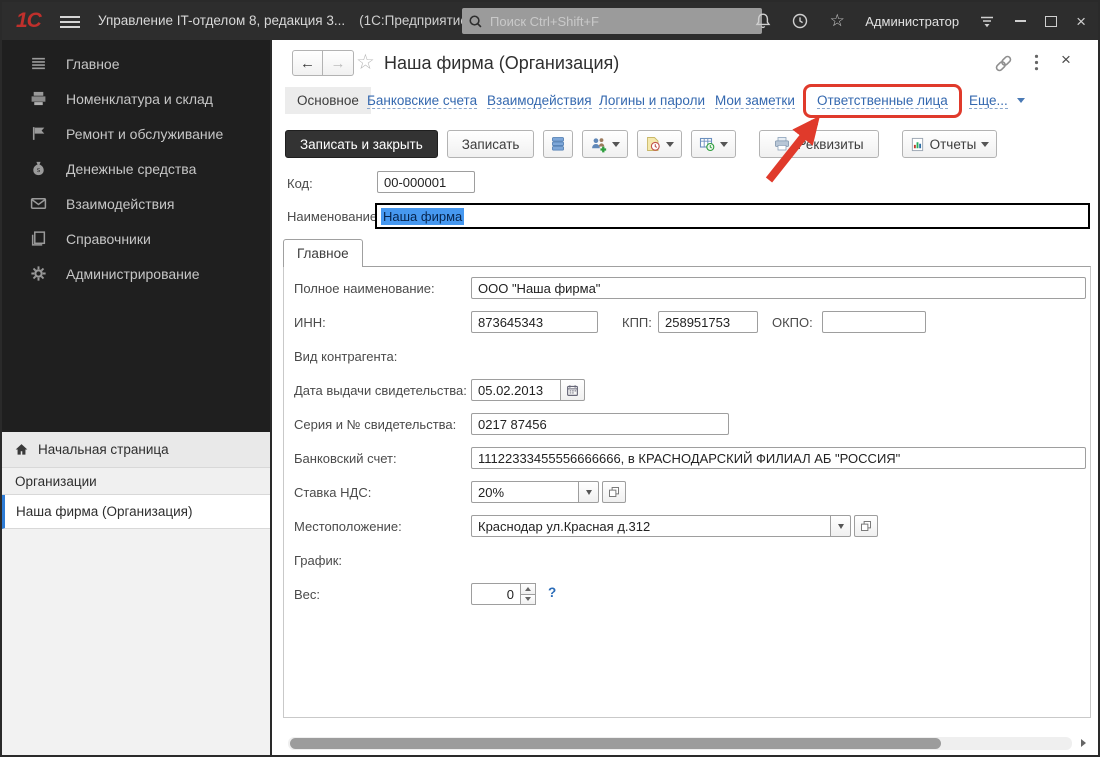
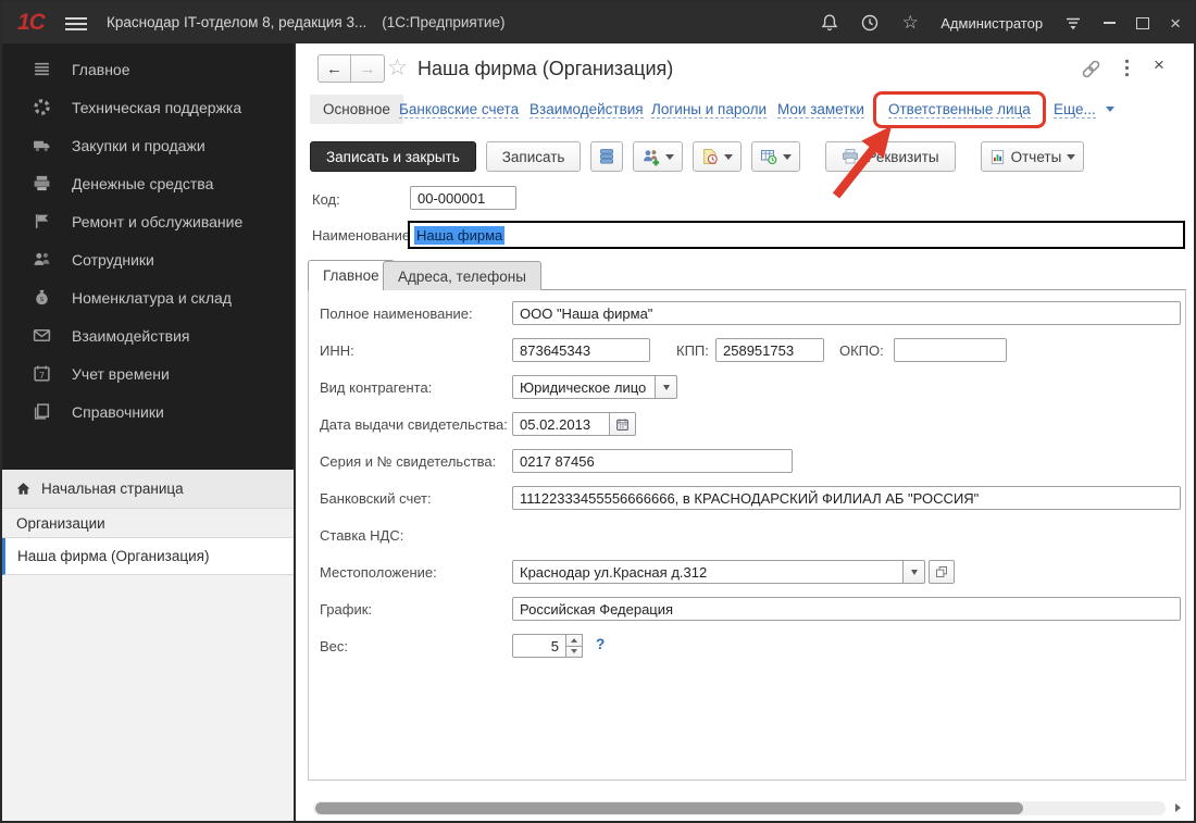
  1С
- Управление IT-отделом 8, редакция 3... (1С:Предприяти
+ Краснодар IT-отделом 8, редакция 3... (1С:Предприятие)
- Поиск Ctrl+Shift+F
  ☆
  Администратор
  ×
  Главное
+ Техническая поддержка
+ Закупки и продажи
- Номенклатура и склад
+ Денежные средства
  Ремонт и обслуживание
+ Сотрудники
  s
- Денежные средства
+ Номенклатура и склад
  Взаимодействия
+ 7
+ Учет времени
  Справочники
- Администрирование
  Начальная страница
  Организации
  Наша фирма (Организация)
  ←
  →
  ☆
  Наша фирма (Организация)
  ×
  Основное
  Банковские счета
  Взаимодействия
  Логины и пароли
  Мои заметки
  Ответственные лица
  Еще...
  Записать и закрыть
  Записать
  еквизиты
  Отчеты
  Код:
  00-000001
  Наименование
  Наша фирма
  Главное
+ Адреса, телефоны
  Полное наименование:
  ООО "Наша фирма"
  ИНН:
  873645343
  КПП:
  258951753
  ОКПО:
  Вид контрагента:
+ Юридическое лицо
  Дата выдачи свидетельства:
  05.02.2013
  Серия и № свидетельства:
  0217 87456
  Банковский счет:
  11122333455556666666, в КРАСНОДАРСКИЙ ФИЛИАЛ АБ "РОССИЯ"
  Ставка НДС:
- 20%
  Местоположение:
  Краснодар ул.Красная д.312
  График:
+ Российская Федерация
  Вес:
- 0
+ 5
  ?
